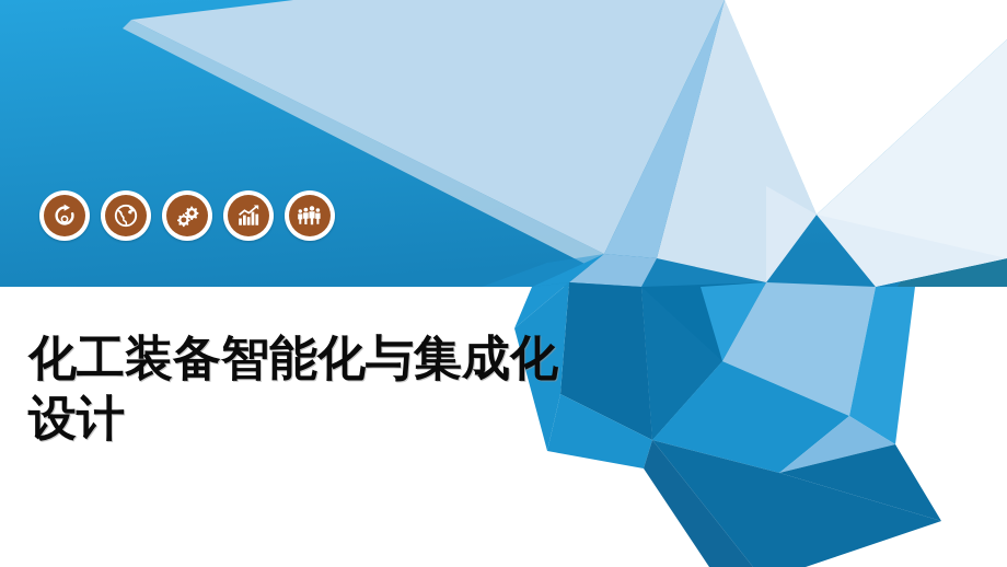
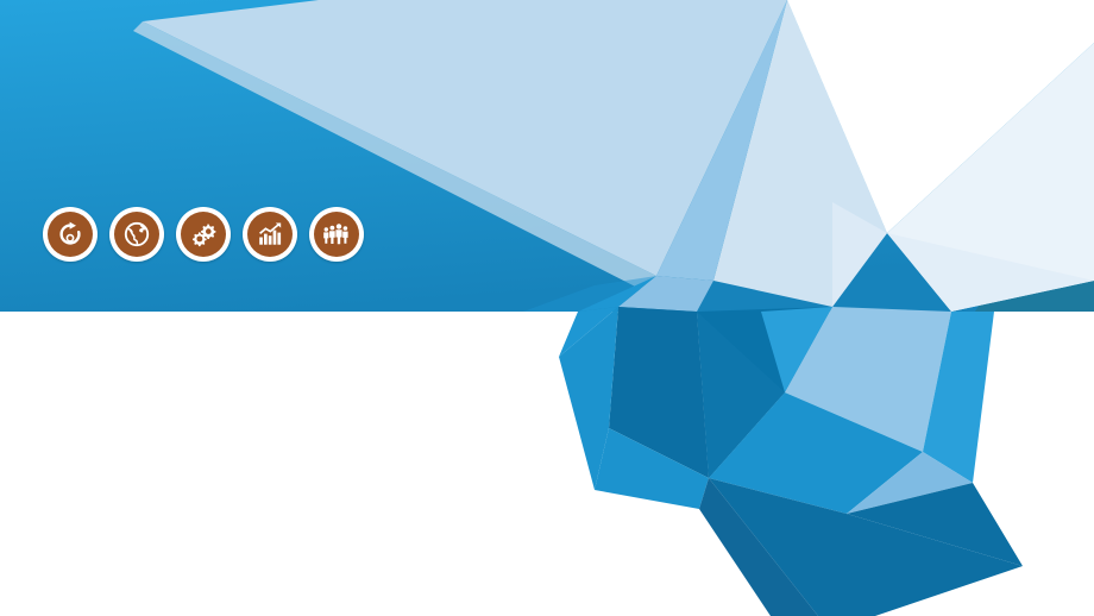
- 化工装备智能化与集成化设计
